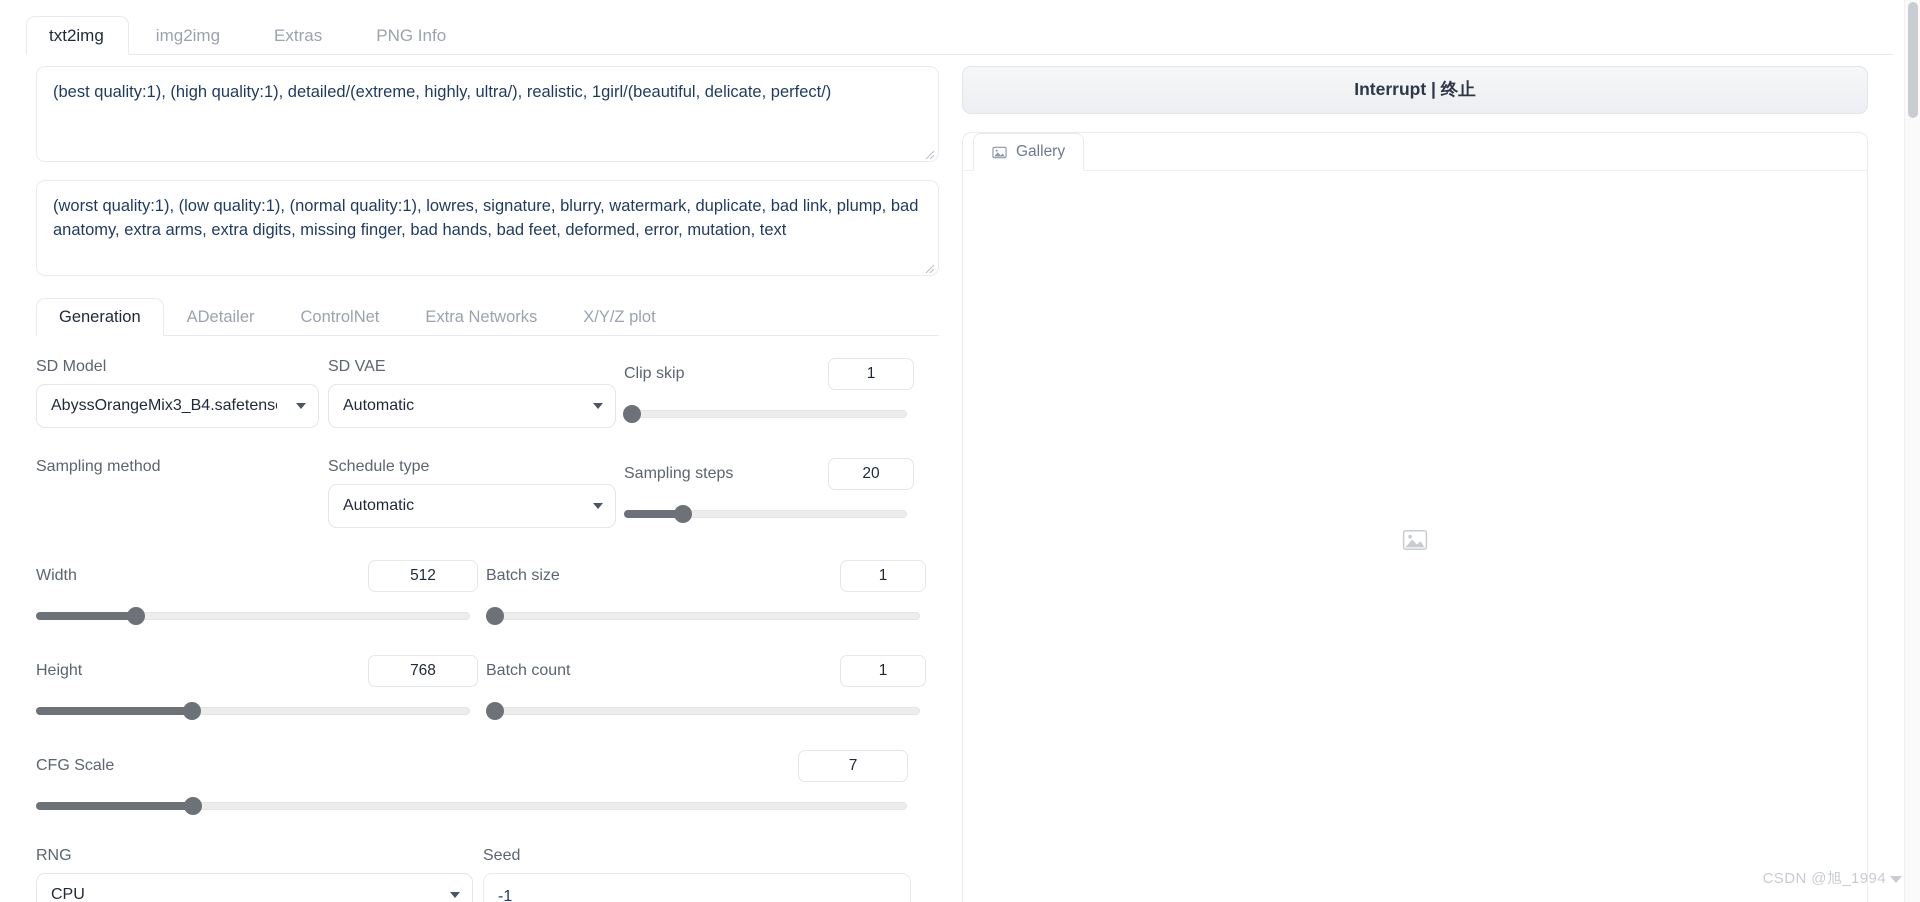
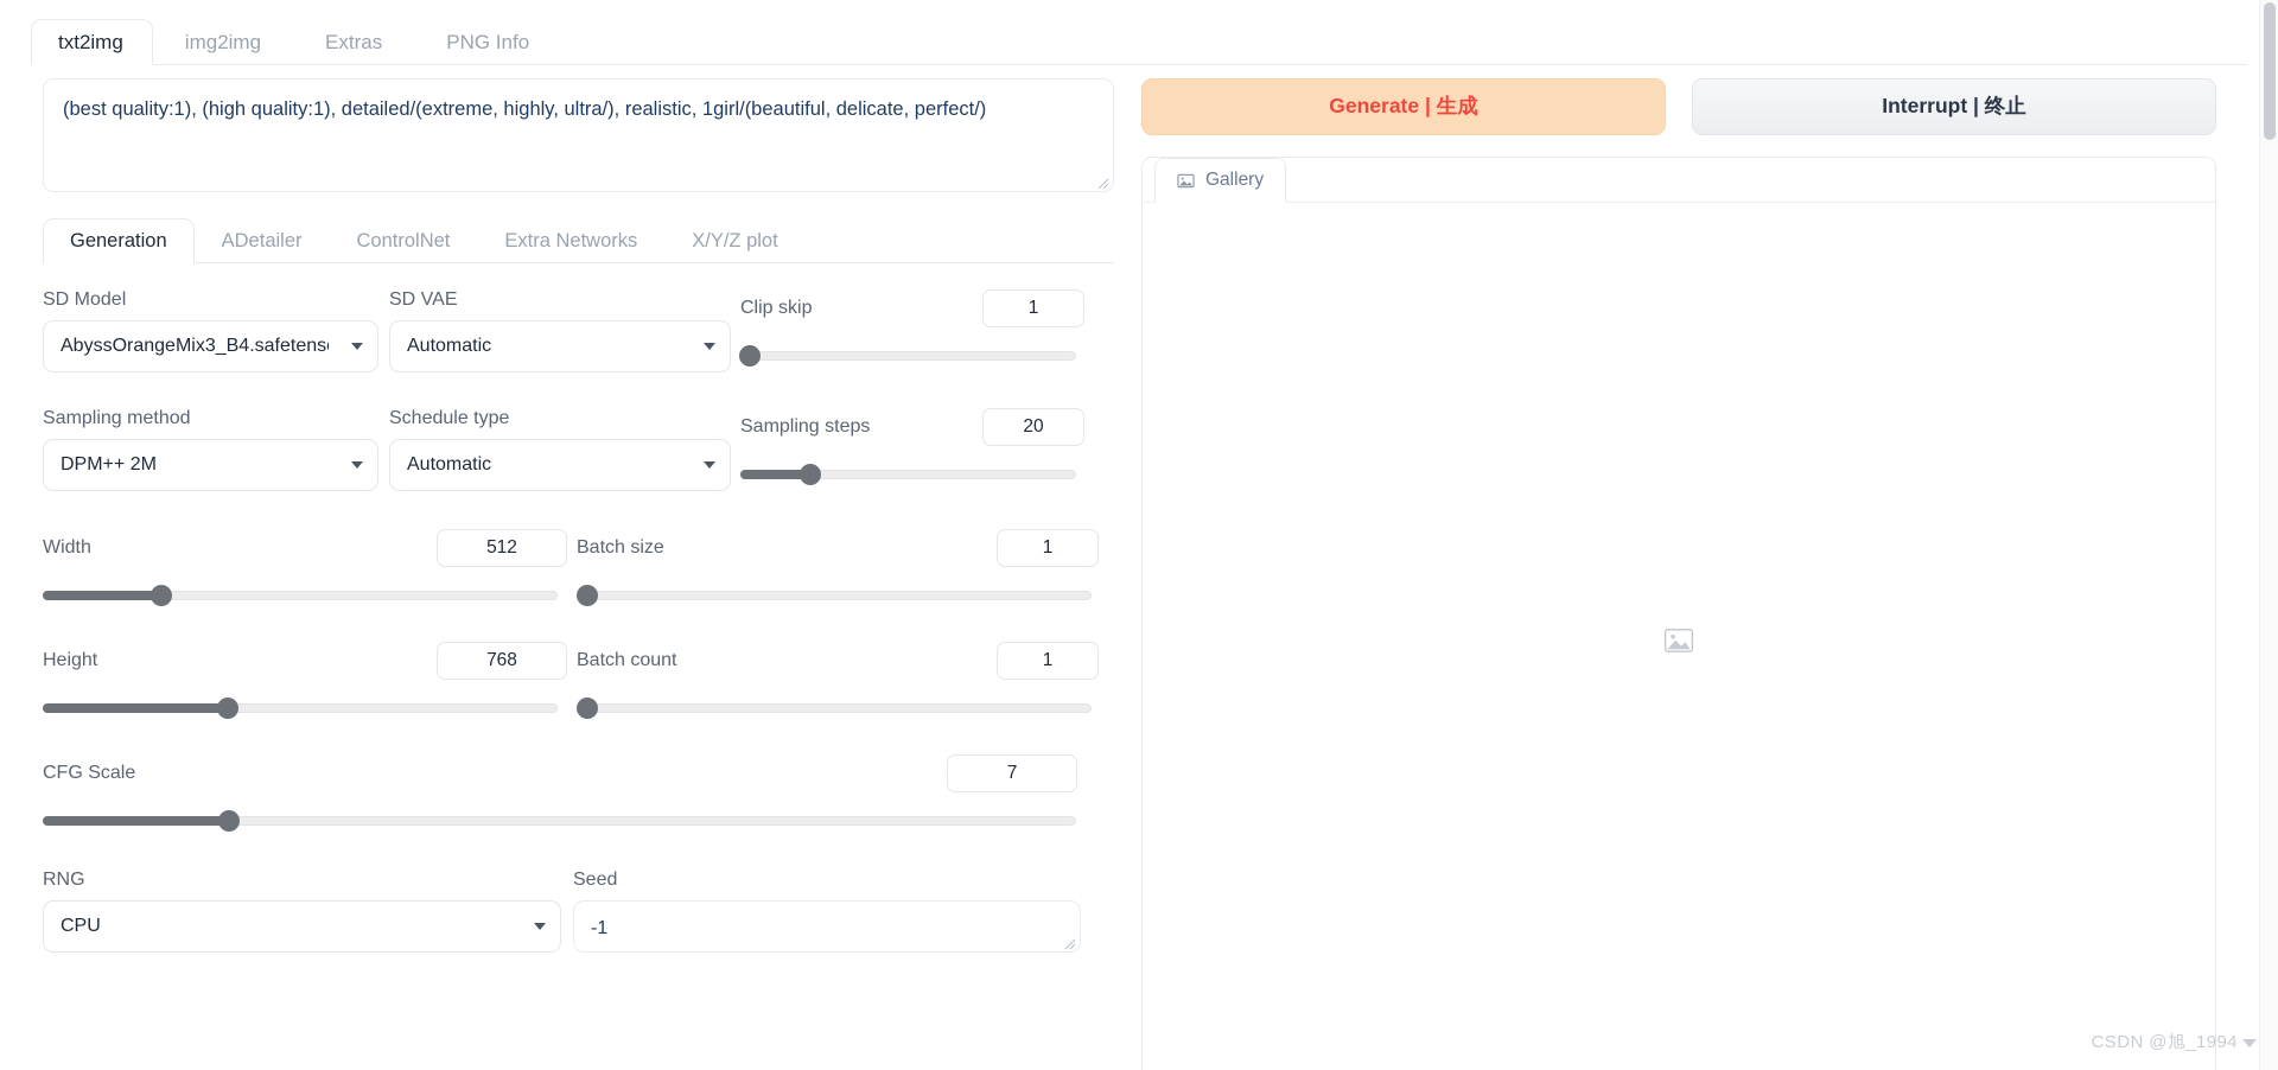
  txt2img
  img2img
  Extras
  PNG Info
  (best quality:1), (high quality:1), detailed/(extreme, highly, ultra/), realistic, 1girl/(beautiful, delicate, perfect/)
- (worst quality:1), (low quality:1), (normal quality:1), lowres, signature, blurry, watermark, duplicate, bad link, plump, bad anatomy, extra arms, extra digits, missing finger, bad hands, bad feet, deformed, error, mutation, text
  Generation
  ADetailer
  ControlNet
  Extra Networks
  X/Y/Z plot
  SD Model
  AbyssOrangeMix3_B4.safetens
  SD VAE
  Automatic
  Clip skip
  1
  Sampling method
+ DPM++ 2M
  Schedule type
  Automatic
  Sampling steps
  20
  Width
  512
  Batch size
  1
  Height
  768
  Batch count
  1
  CFG Scale
  7
  RNG
  CPU
  Seed
  -1
+ Generate | 生成
  Interrupt | 终止
  Gallery
  CSDN @旭_1994
